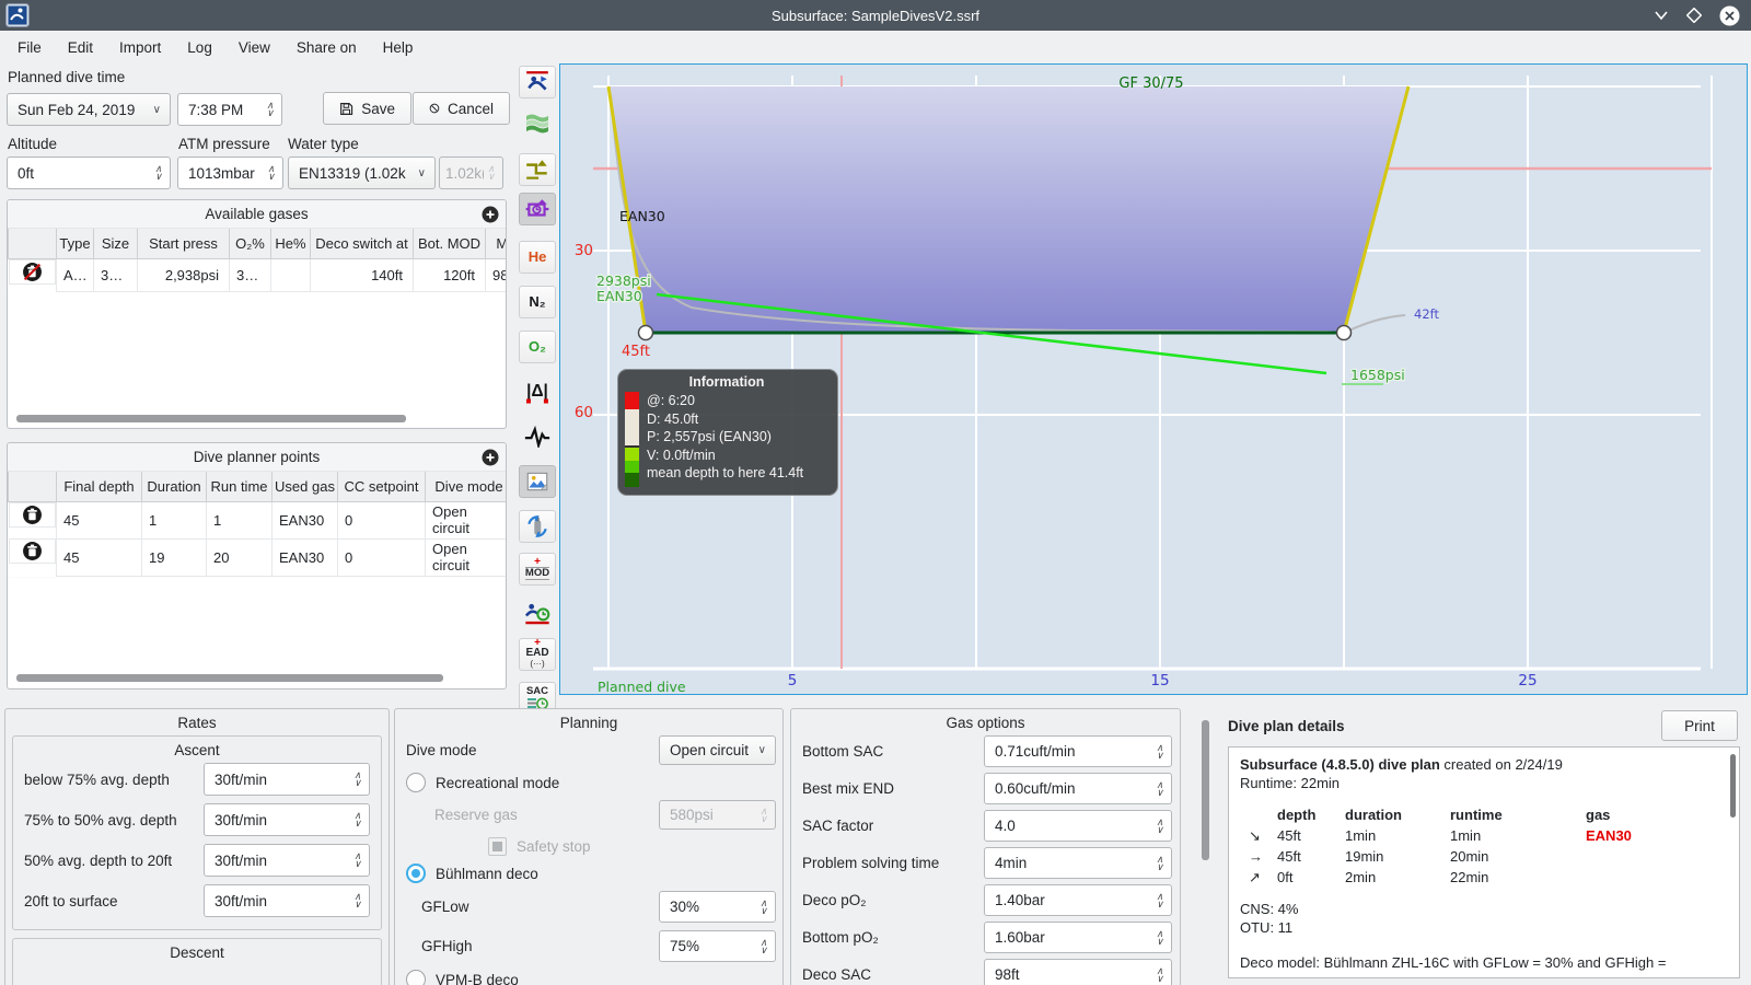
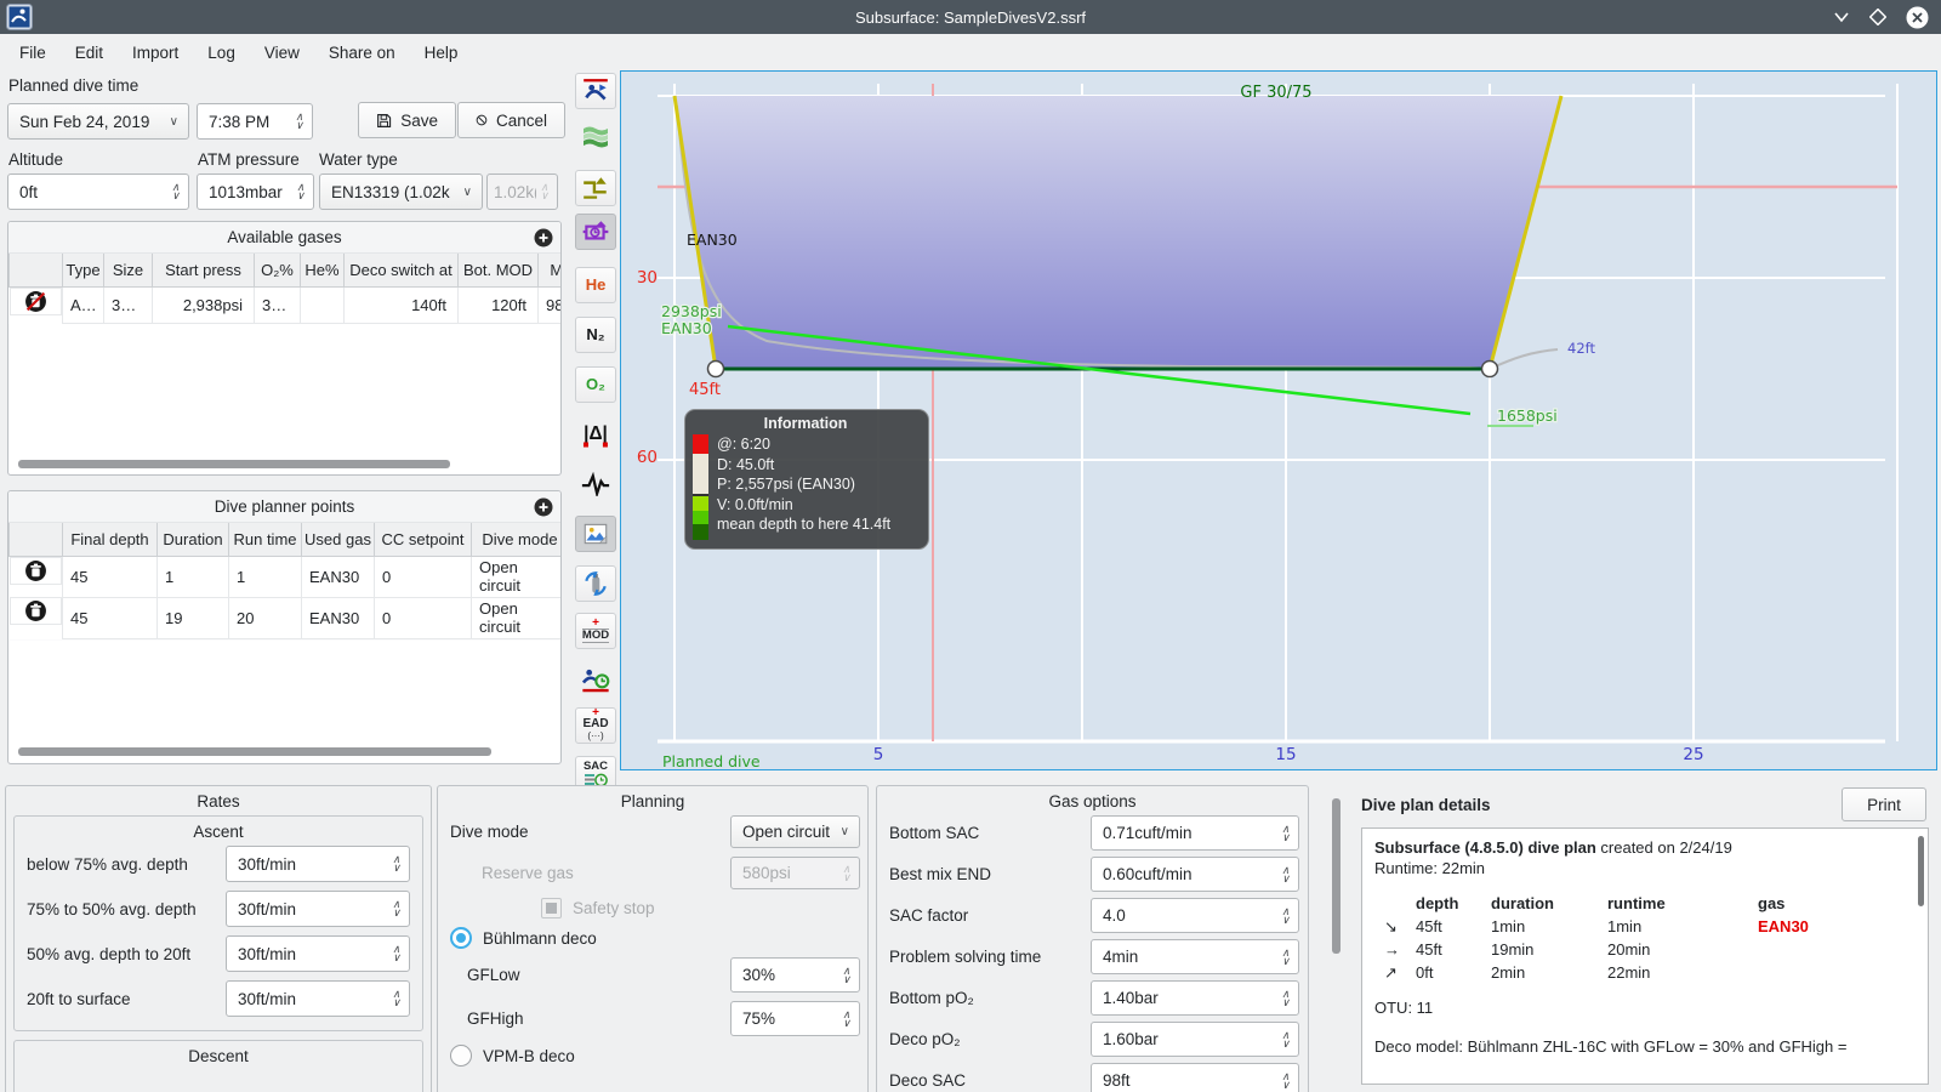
  Subsurface: SampleDivesV2.ssrf
  File
  Edit
  Import
  Log
  View
  Share on
  Help
  Planned dive time
  Sun Feb 24, 2019
  ∨
  7:38 PM
  ∧
  ∨
  Save
  Cancel
  Altitude
  ATM pressure
  Water type
  0ft
  ∧
  ∨
  1013mbar
  ∧
  ∨
  EN13319 (1.02k
  ∨
  1.02k(
  ∧
  ∨
  Available gases
  	Type	Size	Start press	O₂%	He%	Deco switch at	Bot. MOD	M
  	A…	3…	2,938psi	3…		140ft	120ft	98
  Dive planner points
  	Final depth	Duration	Run time	Used gas	CC setpoint	Dive mode
  	45	1	1	EAN30	0	Open circuit
  	45	19	20	EAN30	0	Open circuit
  He
  N₂
  O₂
  |Δ|
  +
  MOD
  +
  EAD
  (···)
  SAC
  GF 30/75
  30
  60
  5
  15
  25
  Planned dive
  EAN30
  2938psi
  EAN30
  45ft
  1658psi
  42ft
  Information
  @: 6:20
  D: 45.0ft
  P: 2,557psi (EAN30)
  V: 0.0ft/min
  mean depth to here 41.4ft
  Rates
  Ascent
  below 75% avg. depth
  30ft/min
  ∧
  ∨
  75% to 50% avg. depth
  30ft/min
  ∧
  ∨
  50% avg. depth to 20ft
  30ft/min
  ∧
  ∨
  20ft to surface
  30ft/min
  ∧
  ∨
  Descent
  Planning
  Dive mode
  Open circuit
  ∨
- Recreational mode
  Reserve gas
  580psi
  ∧
  ∨
  Safety stop
  Bühlmann deco
  GFLow
  30%
  ∧
  ∨
  GFHigh
  75%
  ∧
  ∨
  VPM-B deco
  Gas options
  Bottom SAC
  0.71cuft/min
  ∧
  ∨
  Best mix END
  0.60cuft/min
  ∧
  ∨
  SAC factor
  4.0
  ∧
  ∨
  Problem solving time
  4min
  ∧
  ∨
- Deco pO₂
+ Bottom pO₂
  1.40bar
  ∧
  ∨
- Bottom pO₂
+ Deco pO₂
  1.60bar
  ∧
  ∨
  Deco SAC
  98ft
  ∧
  ∨
  Dive plan details
  Print
  Subsurface (4.8.5.0) dive plan created on 2/24/19
  Runtime: 22min
  depth
  duration
  runtime
  gas
  ↘
  45ft
  1min
  1min
  EAN30
  →
  45ft
  19min
  20min
  ↗
  0ft
  2min
  22min
- CNS: 4%
  OTU: 11
  Deco model: Bühlmann ZHL-16C with GFLow = 30% and GFHigh =
